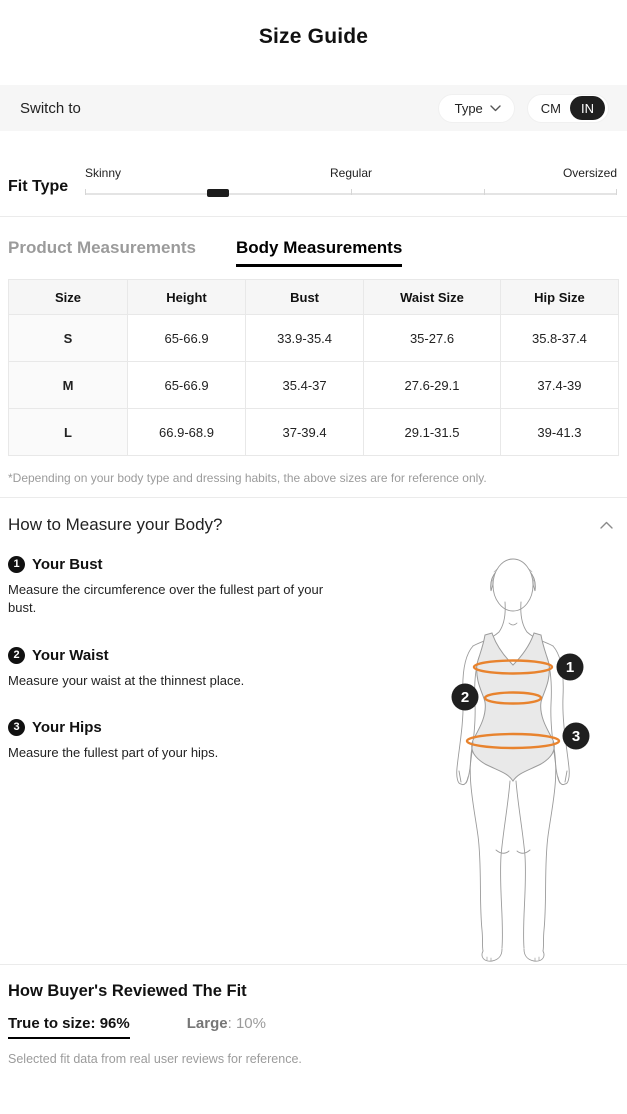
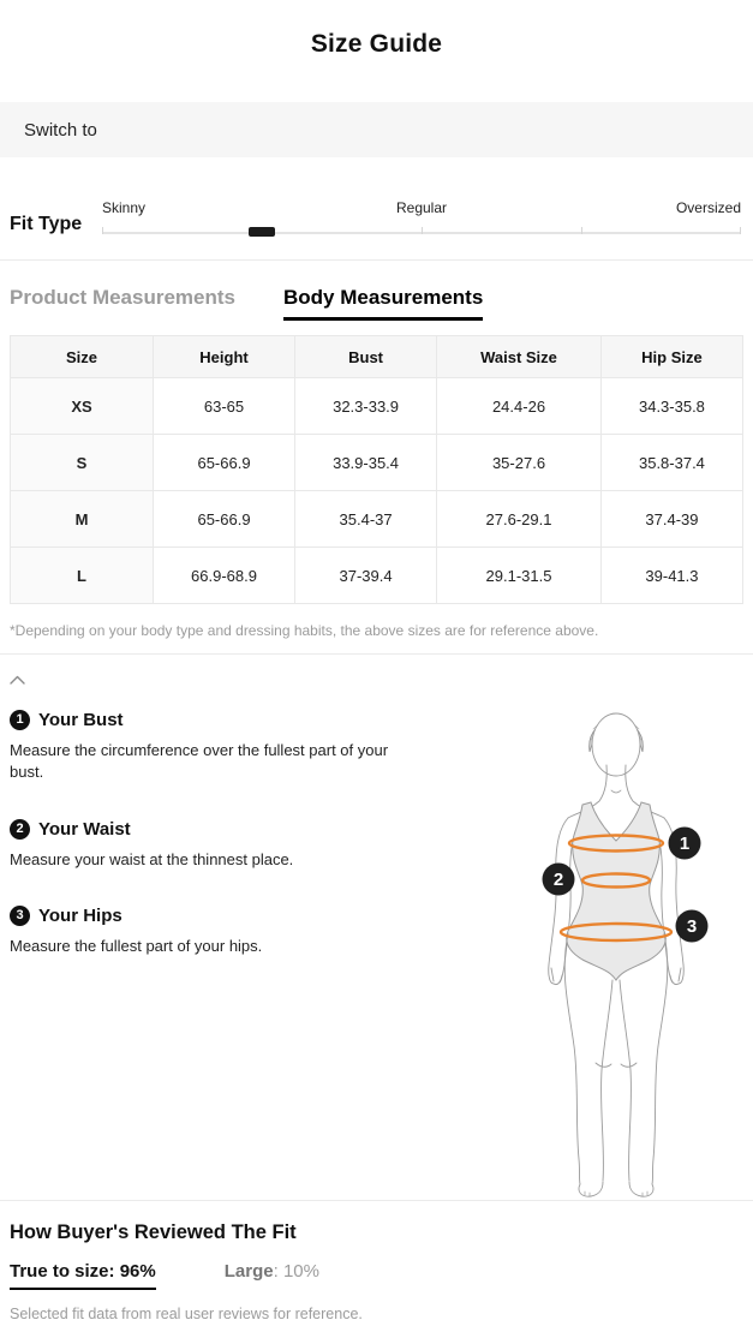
  Size Guide
  Switch to
- Type
- CM
- IN
  Fit Type
  Skinny
  Regular
  Oversized
  Product Measurements
  Body Measurements
  Size	Height	Bust	Waist Size	Hip Size
+ XS	63-65	32.3-33.9	24.4-26	34.3-35.8
  S	65-66.9	33.9-35.4	35-27.6	35.8-37.4
  M	65-66.9	35.4-37	27.6-29.1	37.4-39
  L	66.9-68.9	37-39.4	29.1-31.5	39-41.3
- *Depending on your body type and dressing habits, the above sizes are for reference only.
+ *Depending on your body type and dressing habits, the above sizes are for reference above.
- How to Measure your Body?
  1
  Your Bust
  Measure the circumference over the fullest part of your bust.
  2
  Your Waist
  Measure your waist at the thinnest place.
  3
  Your Hips
  Measure the fullest part of your hips.
  1
  2
  3
  How Buyer's Reviewed The Fit
  True to size: 96%
  Large: 10%
  Selected fit data from real user reviews for reference.
